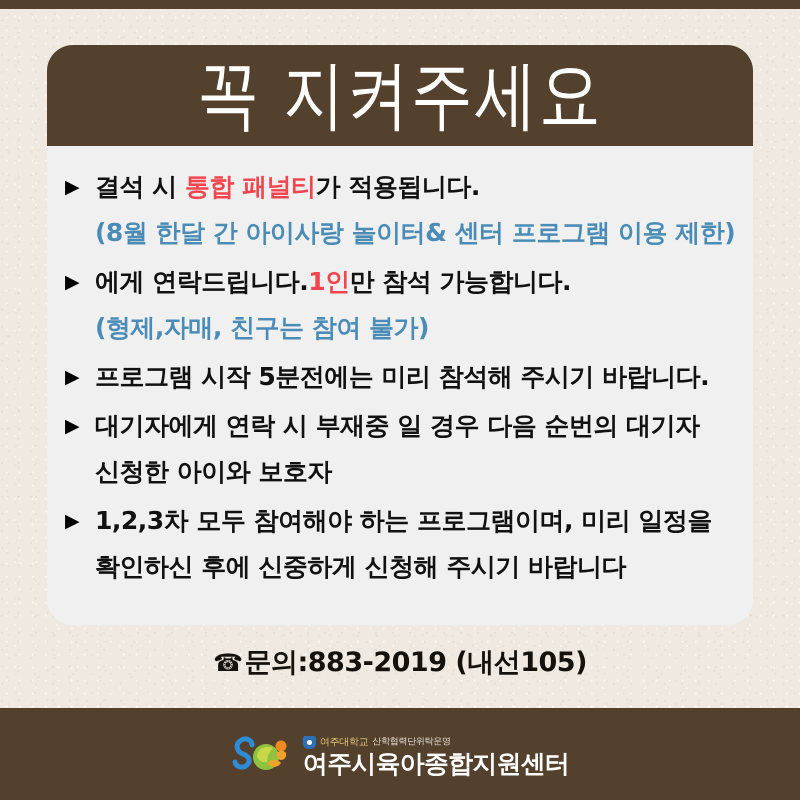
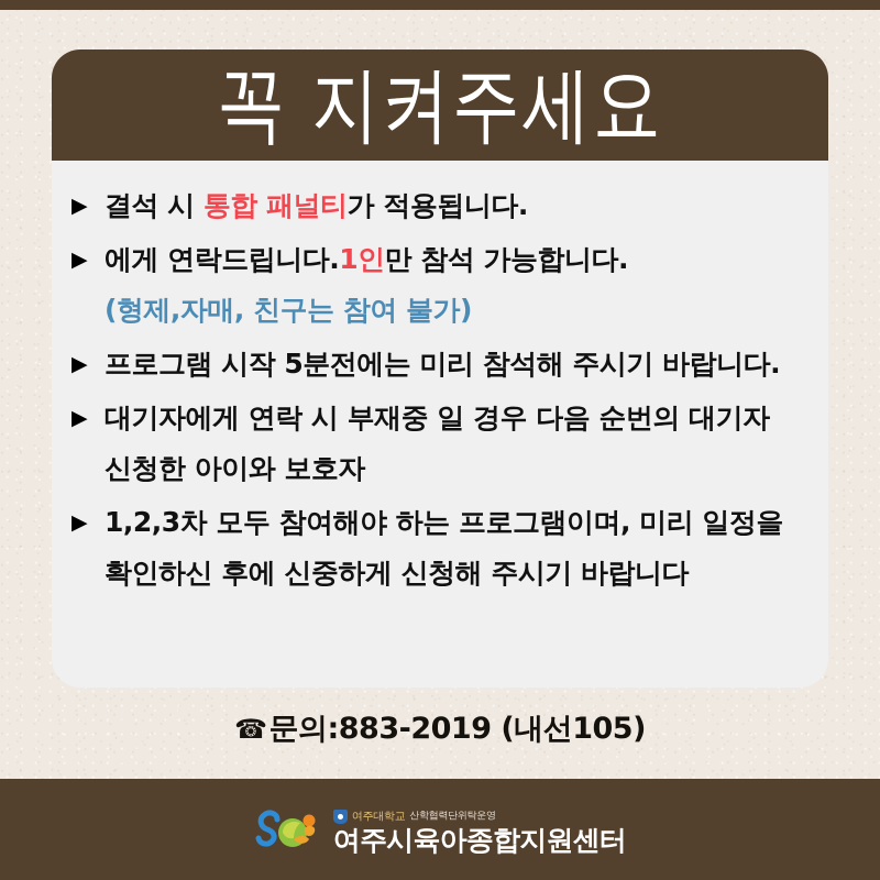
  꼭 지켜주세요
  ▶
  결석 시 통합 패널티가 적용됩니다.
- (8월 한달 간 아이사랑 놀이터& 센터 프로그램 이용 제한)
  ▶
  에게 연락드립니다.1인만 참석 가능합니다.
  (형제,자매, 친구는 참여 불가)
  ▶
  프로그램 시작 5분전에는 미리 참석해 주시기 바랍니다.
  ▶
  대기자에게 연락 시 부재중 일 경우 다음 순번의 대기자
  신청한 아이와 보호자
  ▶
  1,2,3차 모두 참여해야 하는 프로그램이며, 미리 일정을
  확인하신 후에 신중하게 신청해 주시기 바랍니다
  ☎문의:883-2019 (내선105)
  여주대학교
  산학협력단위탁운영
  여주시육아종합지원센터
